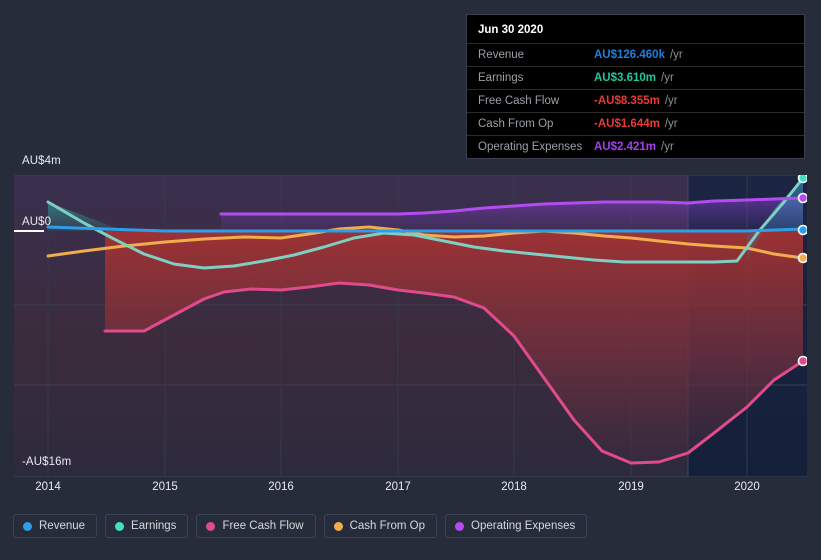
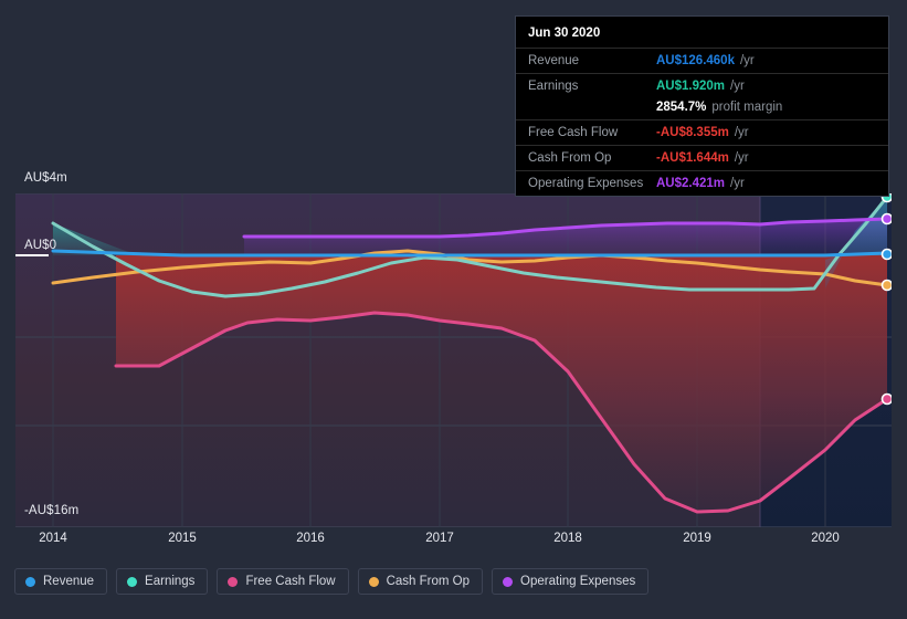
  AU$4m
  AU$0
  -AU$16m
  2014
  2015
  2016
  2017
  2018
  2019
  2020
  Jun 30 2020
  Revenue
  AU$126.460k
  /yr
  Earnings
- AU$3.610m
+ AU$1.920m
  /yr
+ 2854.7%
+ profit margin
  Free Cash Flow
  -AU$8.355m
  /yr
  Cash From Op
  -AU$1.644m
  /yr
  Operating Expenses
  AU$2.421m
  /yr
  Revenue
  Earnings
  Free Cash Flow
  Cash From Op
  Operating Expenses
